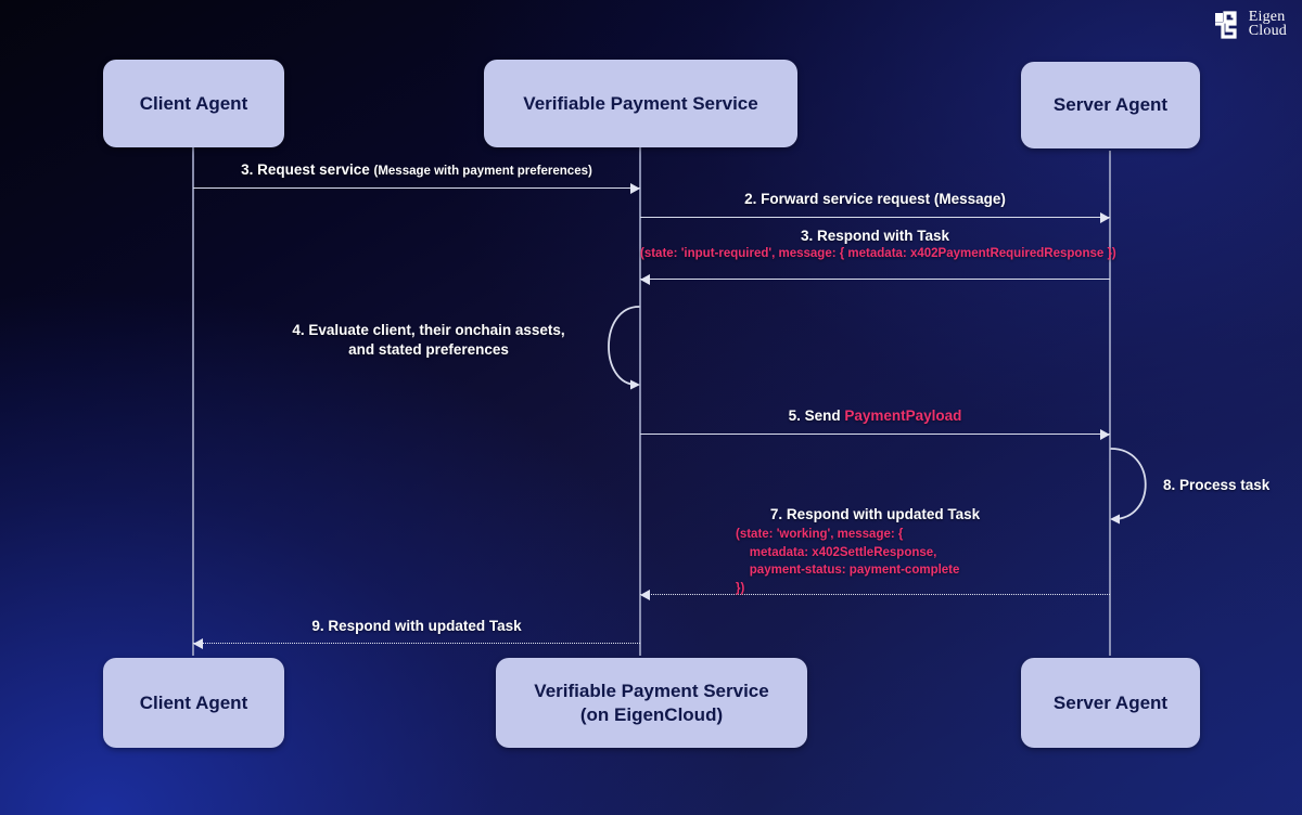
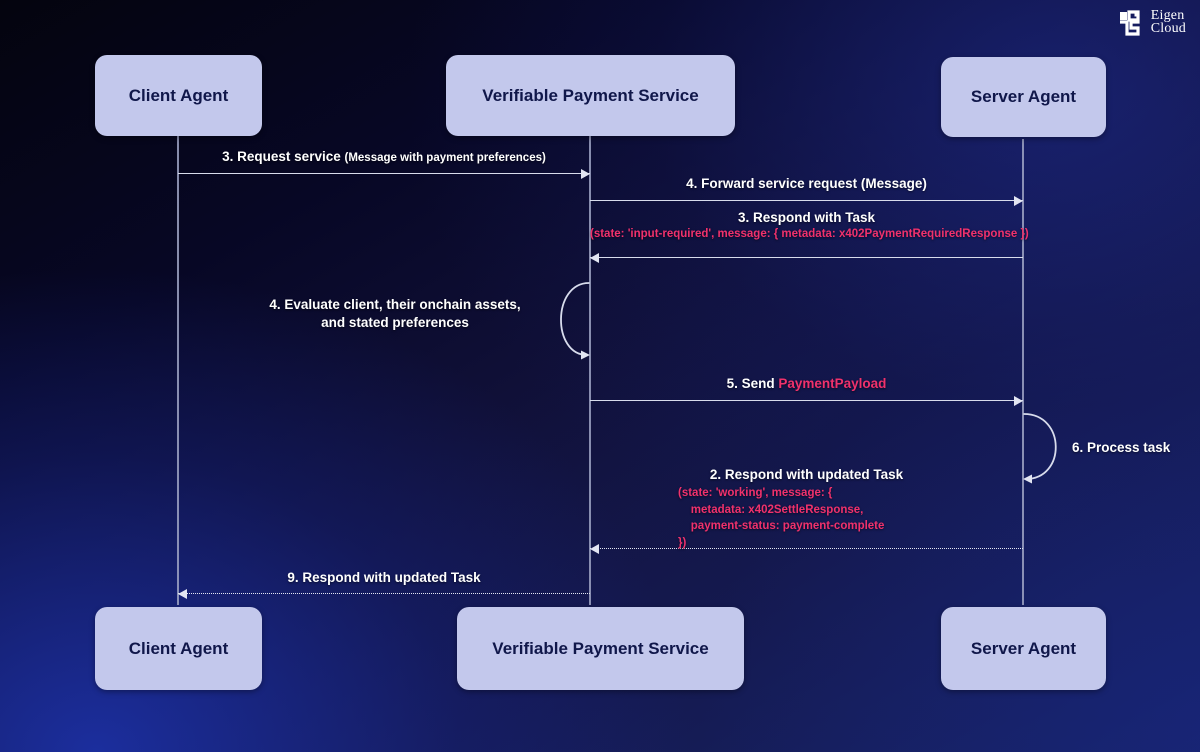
  Eigen
  Cloud
  Client Agent
  Verifiable Payment Service
  Server Agent
  Client Agent
  Verifiable Payment Service
- (on EigenCloud)
  Server Agent
  3. Request service (Message with payment preferences)
- 2. Forward service request (Message)
+ 4. Forward service request (Message)
  3. Respond with Task
  (state: 'input-required', message: { metadata: x402PaymentRequiredResponse })
  4. Evaluate client, their onchain assets,
  and stated preferences
  5. Send PaymentPayload
- 8. Process task
+ 6. Process task
- 7. Respond with updated Task
+ 2. Respond with updated Task
  (state: 'working', message: {
  metadata: x402SettleResponse,
  payment-status: payment-complete
  })
  9. Respond with updated Task
